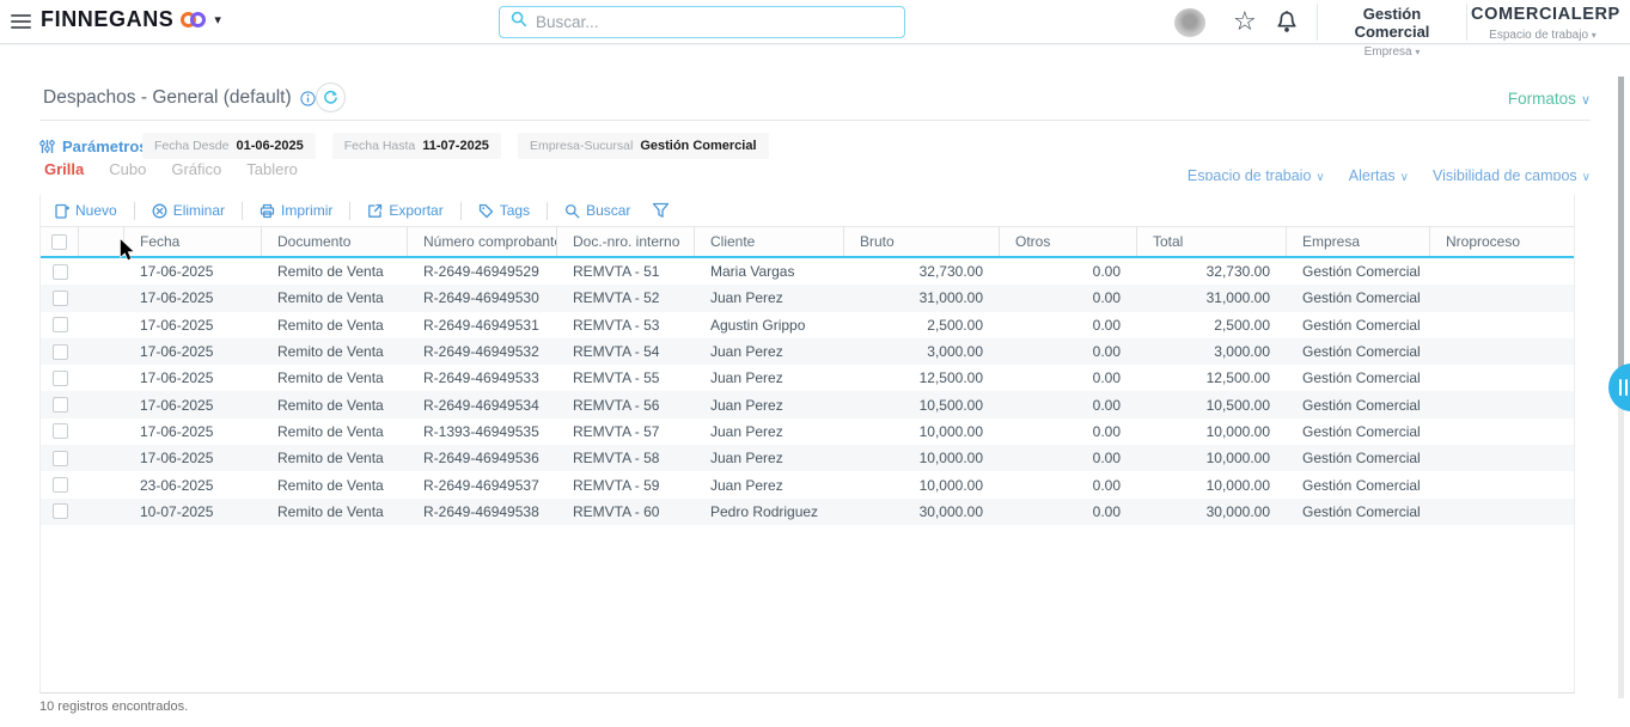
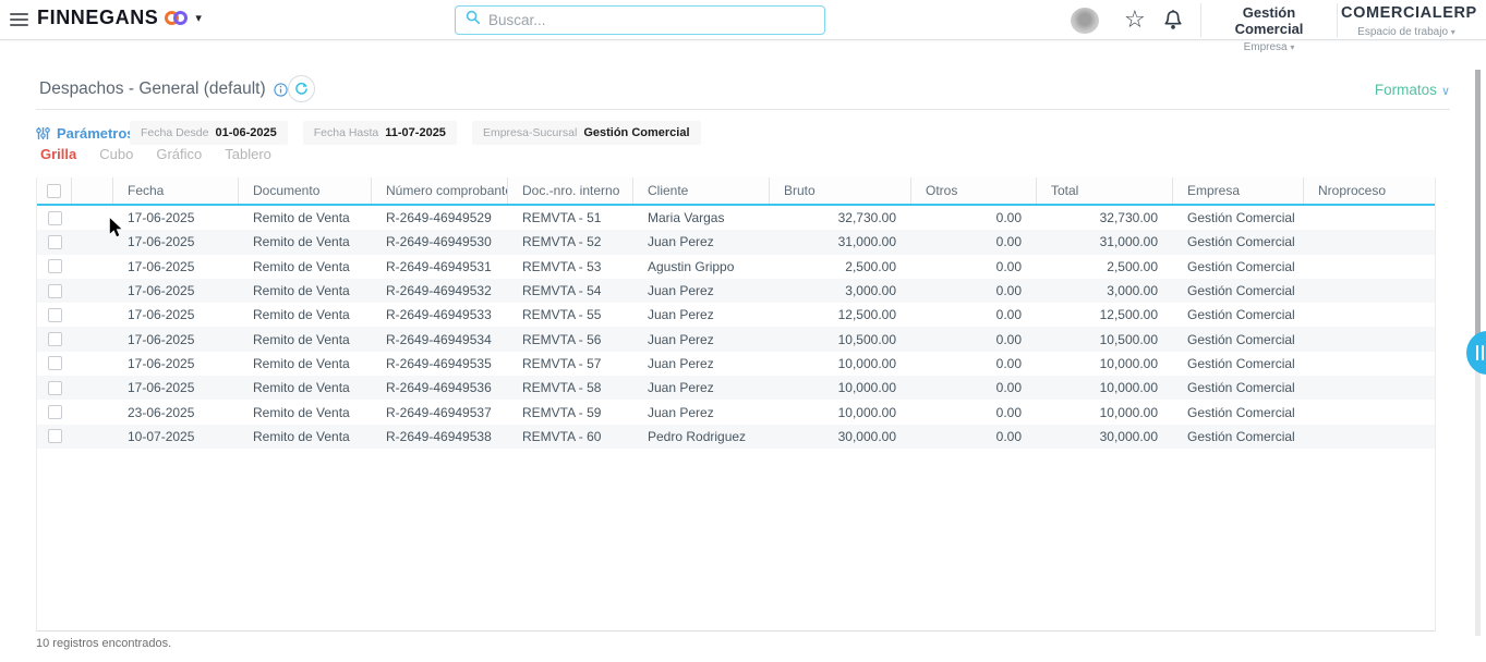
  FINNEGANS
  ▾
  Buscar...
  ☆
  Gestión Comercial
  Empresa ▾
  COMERCIALERP
  Espacio de trabajo ▾
  Despachos - General (default)
  Formatos ∨
  Parámetro
  Fecha Desde
  01-06-2025
  Fecha Hasta
  11-07-2025
  Empresa-Sucursal
  Gestión Comercial
  Grilla
  Cubo
  Gráfico
  Tablero
- Espacio de trabajo ∨
- Alertas ∨
- Visibilidad de campos ∨
- Nuevo
- Eliminar
- Imprimir
- Exportar
- Tags
- Buscar
  Fecha
  Documento
  Número comprobant
  Doc.-nro. interno
  Cliente
  Bruto
  Otros
  Total
  Empresa
  Nroproceso
  17-06-2025
  Remito de Venta
  R-2649-46949529
  REMVTA - 51
  Maria Vargas
  32,730.00
  0.00
  32,730.00
  Gestión Comercial
  17-06-2025
  Remito de Venta
  R-2649-46949530
  REMVTA - 52
  Juan Perez
  31,000.00
  0.00
  31,000.00
  Gestión Comercial
  17-06-2025
  Remito de Venta
  R-2649-46949531
  REMVTA - 53
  Agustin Grippo
  2,500.00
  0.00
  2,500.00
  Gestión Comercial
  17-06-2025
  Remito de Venta
  R-2649-46949532
  REMVTA - 54
  Juan Perez
  3,000.00
  0.00
  3,000.00
  Gestión Comercial
  17-06-2025
  Remito de Venta
  R-2649-46949533
  REMVTA - 55
  Juan Perez
  12,500.00
  0.00
  12,500.00
  Gestión Comercial
  17-06-2025
  Remito de Venta
  R-2649-46949534
  REMVTA - 56
  Juan Perez
  10,500.00
  0.00
  10,500.00
  Gestión Comercial
  17-06-2025
  Remito de Venta
- R-1393-46949535
+ R-2649-46949535
  REMVTA - 57
  Juan Perez
  10,000.00
  0.00
  10,000.00
  Gestión Comercial
  17-06-2025
  Remito de Venta
  R-2649-46949536
  REMVTA - 58
  Juan Perez
  10,000.00
  0.00
  10,000.00
  Gestión Comercial
  23-06-2025
  Remito de Venta
  R-2649-46949537
  REMVTA - 59
  Juan Perez
  10,000.00
  0.00
  10,000.00
  Gestión Comercial
  10-07-2025
  Remito de Venta
  R-2649-46949538
  REMVTA - 60
  Pedro Rodriguez
  30,000.00
  0.00
  30,000.00
  Gestión Comercial
  10 registros encontrados.
